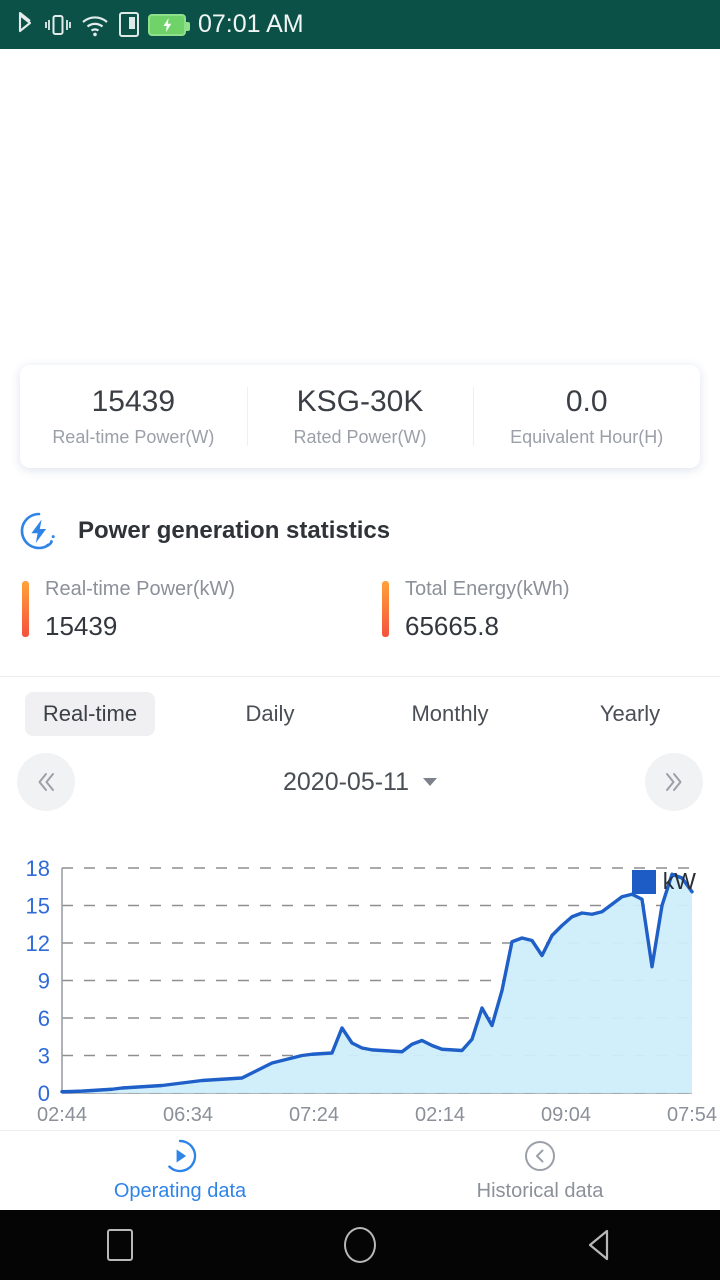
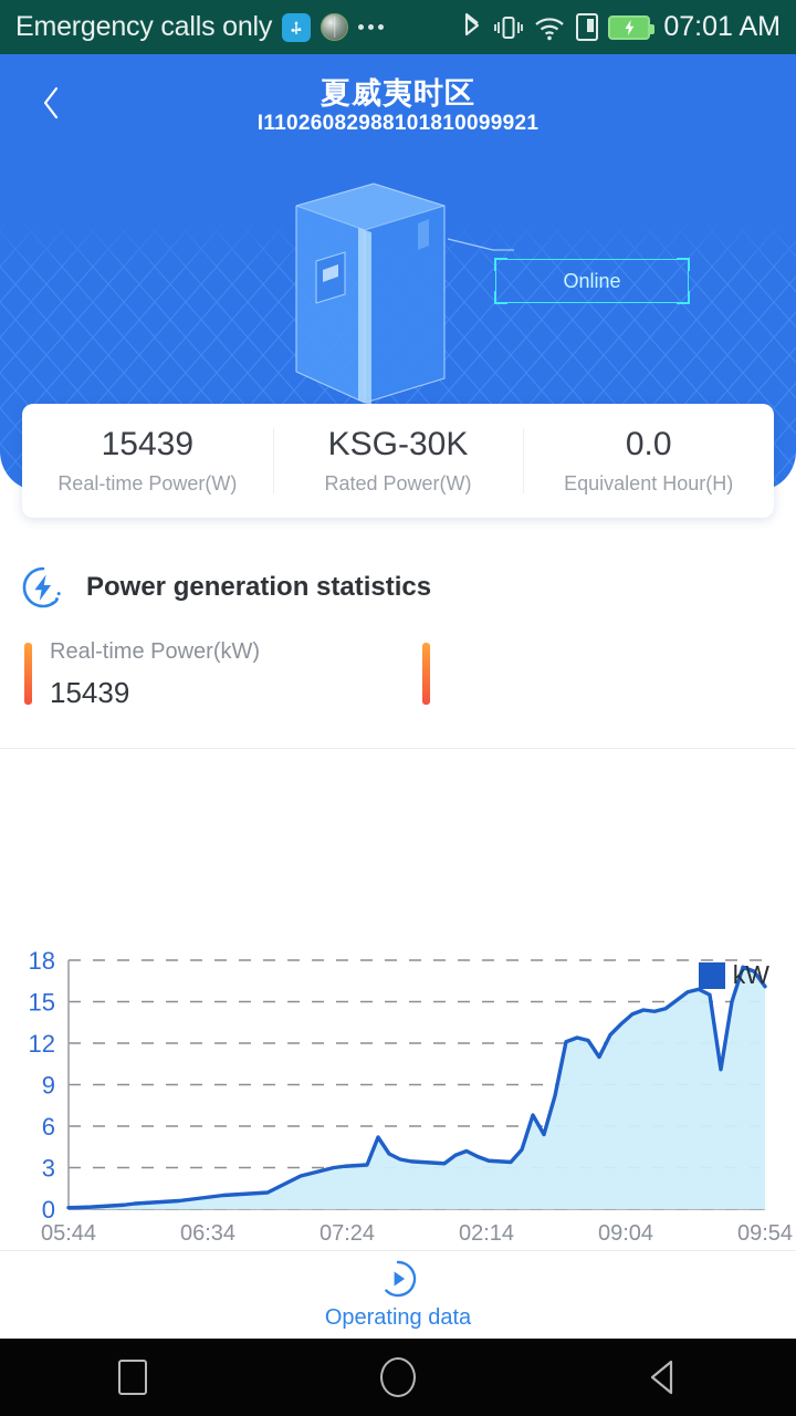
+ Emergency calls only
  07:01 AM
+ 夏威夷时区
+ I11026082988101810099921
+ Online
  15439
  Real-time Power(W)
  KSG-30K
  Rated Power(W)
  0.0
  Equivalent Hour(H)
  Power generation statistics
  Real-time Power(kW)
  15439
- Total Energy(kWh)
- 65665.8
- Real-time
- Daily
- Monthly
- Yearly
- 2020-05-11
  0
  3
  6
  9
  12
  15
  18
- 02:44
+ 05:44
  06:34
  07:24
  02:14
  09:04
- 07:54
+ 09:54
  kW
  Operating data
- Historical data
